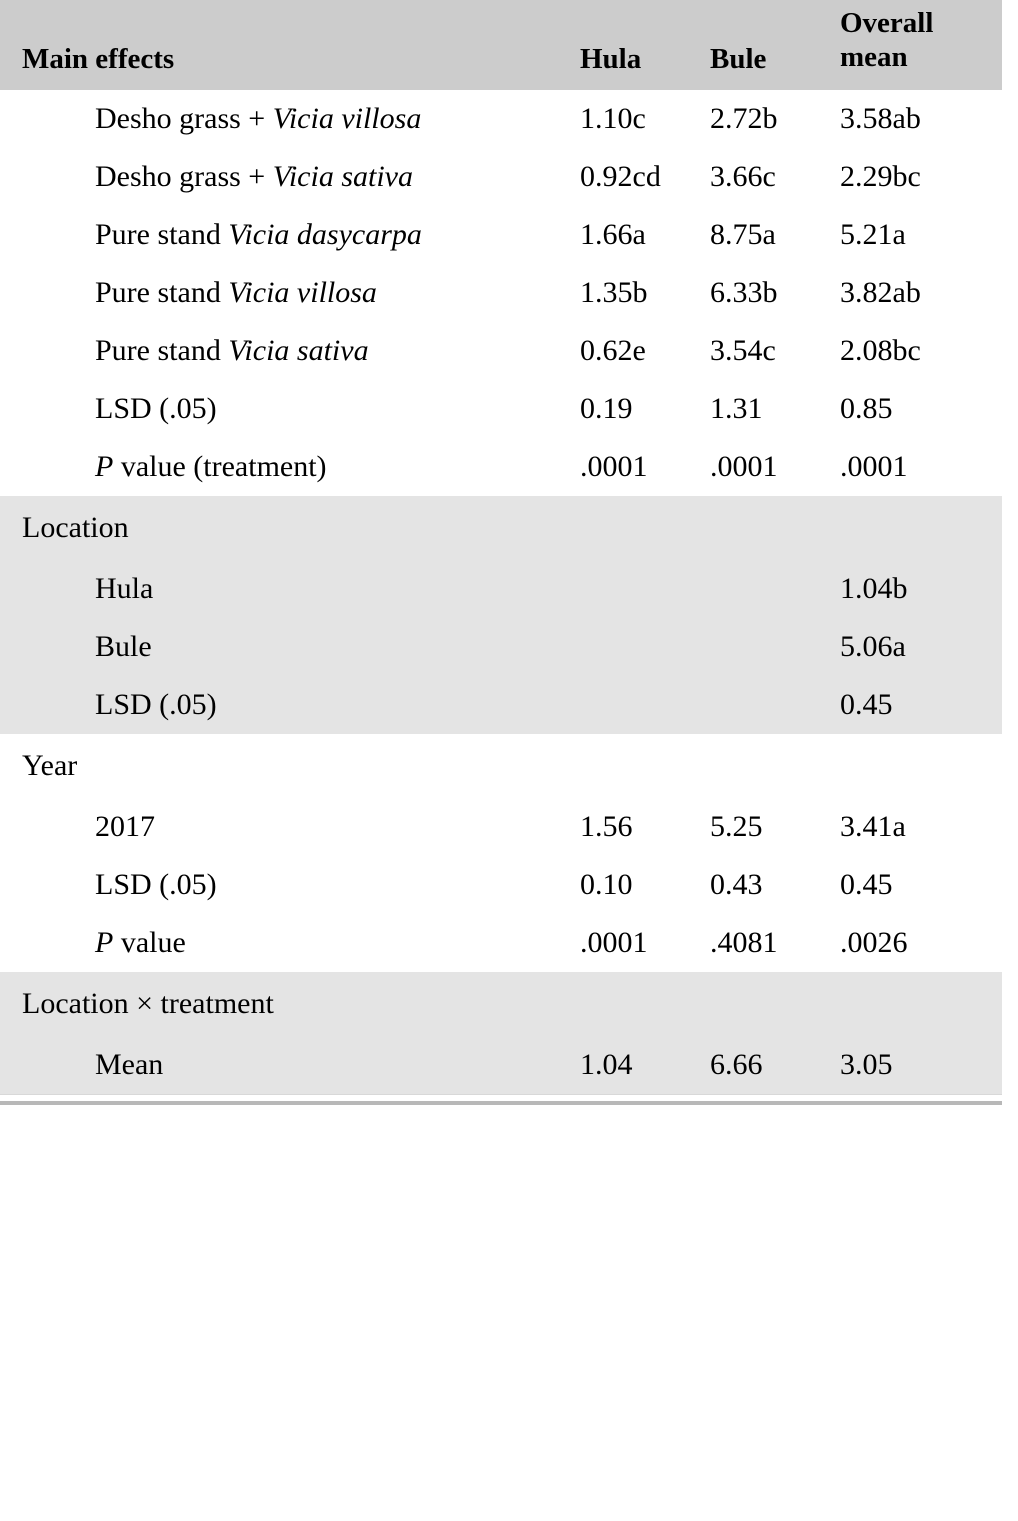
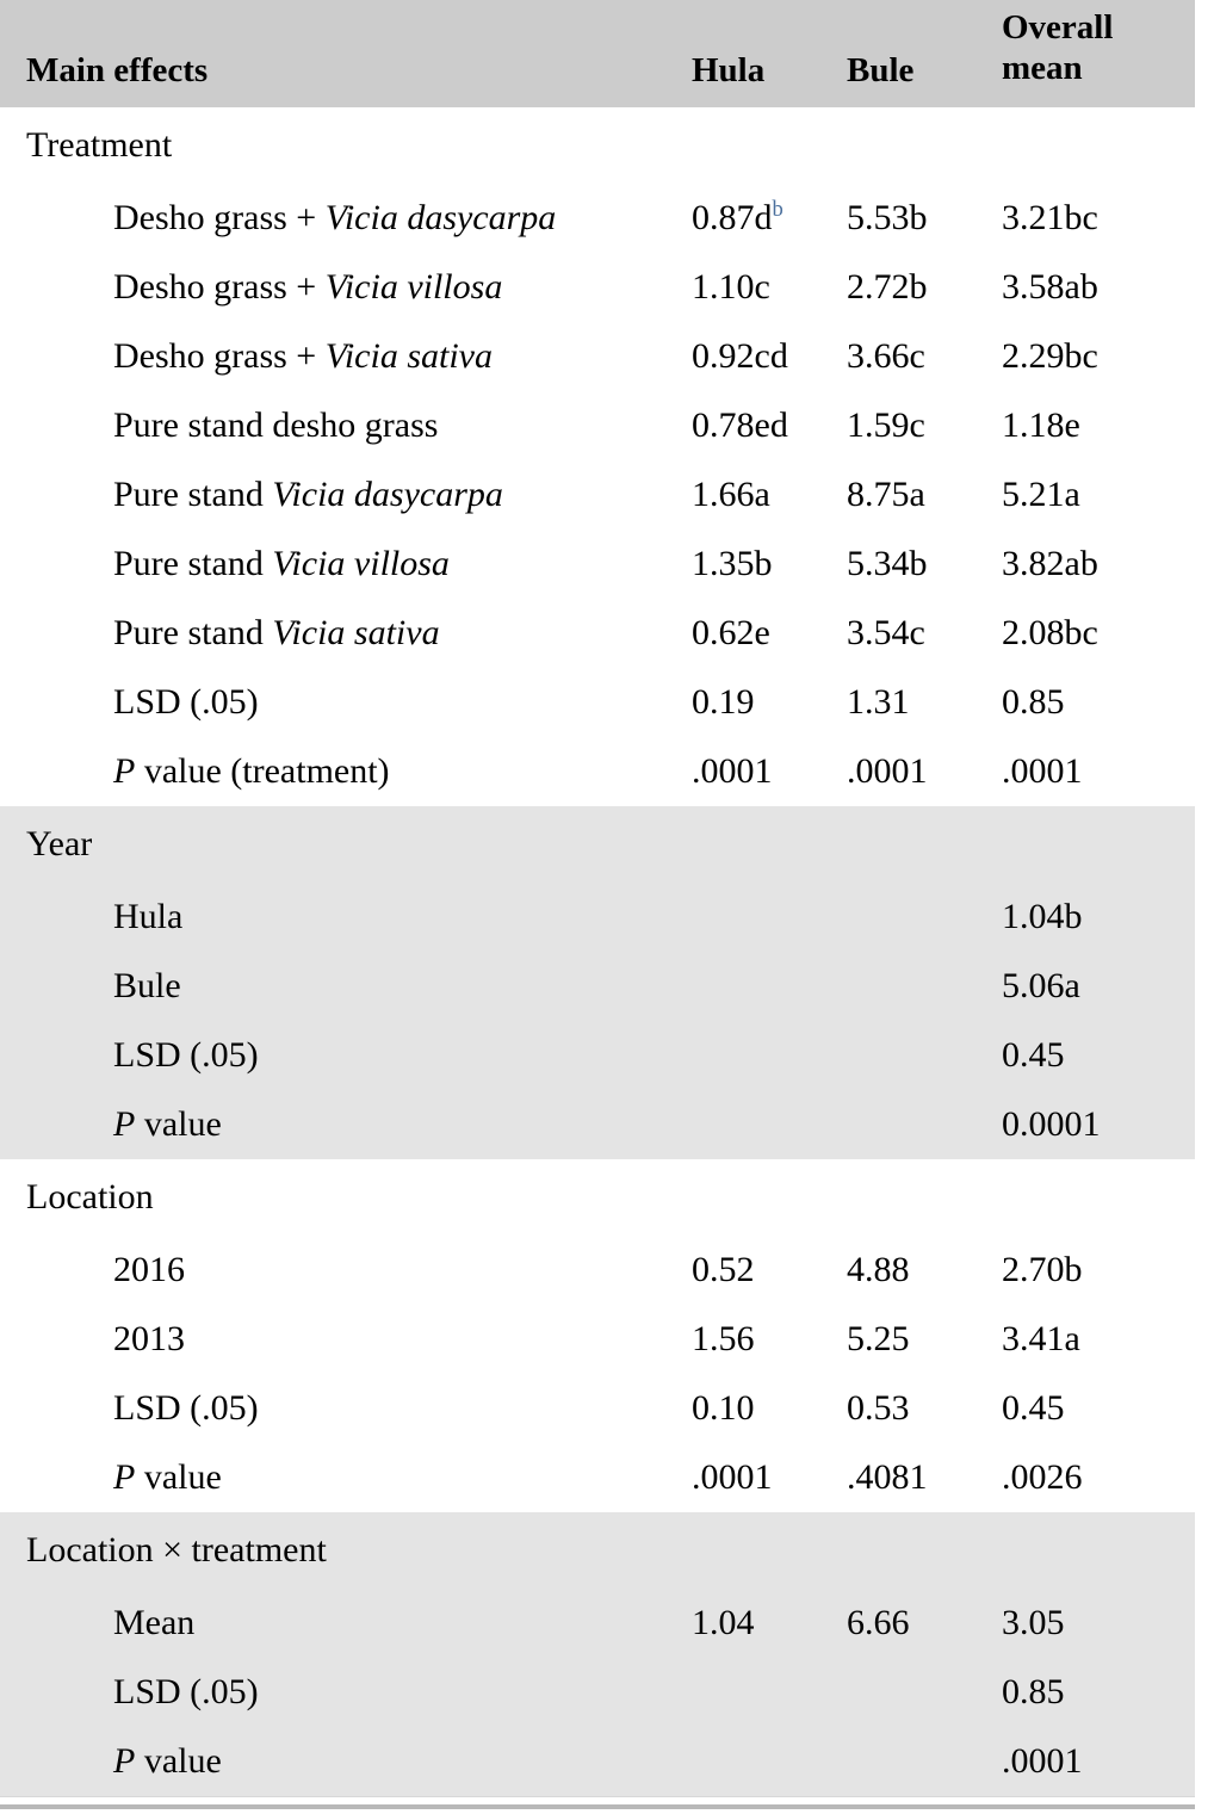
  Main effects	Hula	Bule	Overall mean
+ Treatment
+ Desho grass + Vicia dasycarpa	0.87db	5.53b	3.21bc
  Desho grass + Vicia villosa	1.10c	2.72b	3.58ab
  Desho grass + Vicia sativa	0.92cd	3.66c	2.29bc
+ Pure stand desho grass	0.78ed	1.59c	1.18e
  Pure stand Vicia dasycarpa	1.66a	8.75a	5.21a
- Pure stand Vicia villosa	1.35b	6.33b	3.82ab
+ Pure stand Vicia villosa	1.35b	5.34b	3.82ab
  Pure stand Vicia sativa	0.62e	3.54c	2.08bc
  LSD (.05)	0.19	1.31	0.85
  P value (treatment)	.0001	.0001	.0001
- Location
+ Year
  Hula			1.04b
  Bule			5.06a
  LSD (.05)			0.45
+ P value			0.0001
- Year
+ Location
+ 2016	0.52	4.88	2.70b
- 2017	1.56	5.25	3.41a
+ 2013	1.56	5.25	3.41a
- LSD (.05)	0.10	0.43	0.45
+ LSD (.05)	0.10	0.53	0.45
  P value	.0001	.4081	.0026
  Location × treatment
  Mean	1.04	6.66	3.05
+ LSD (.05)			0.85
+ P value			.0001
